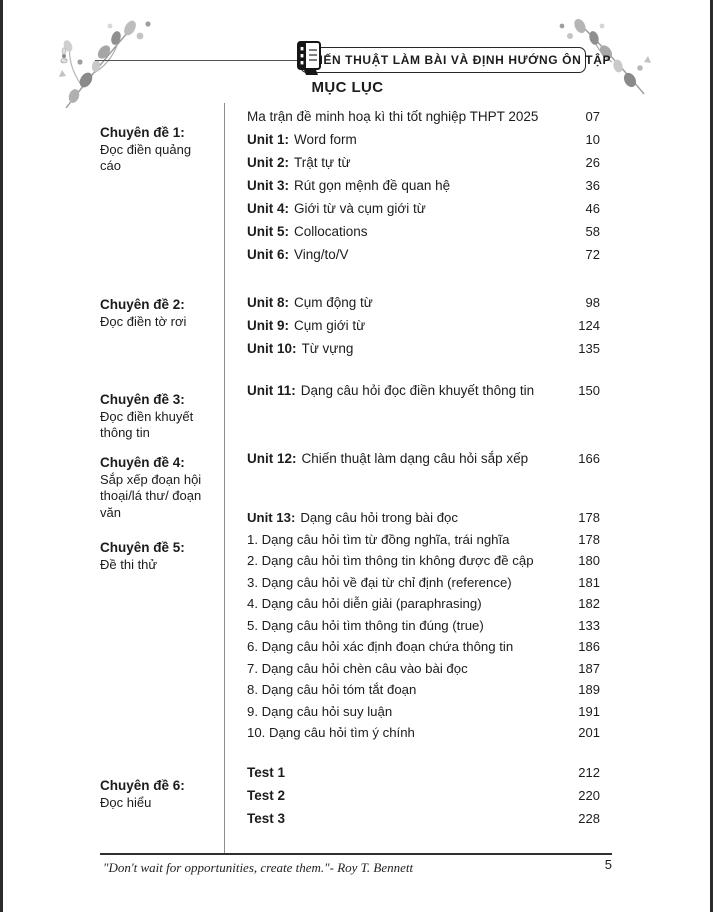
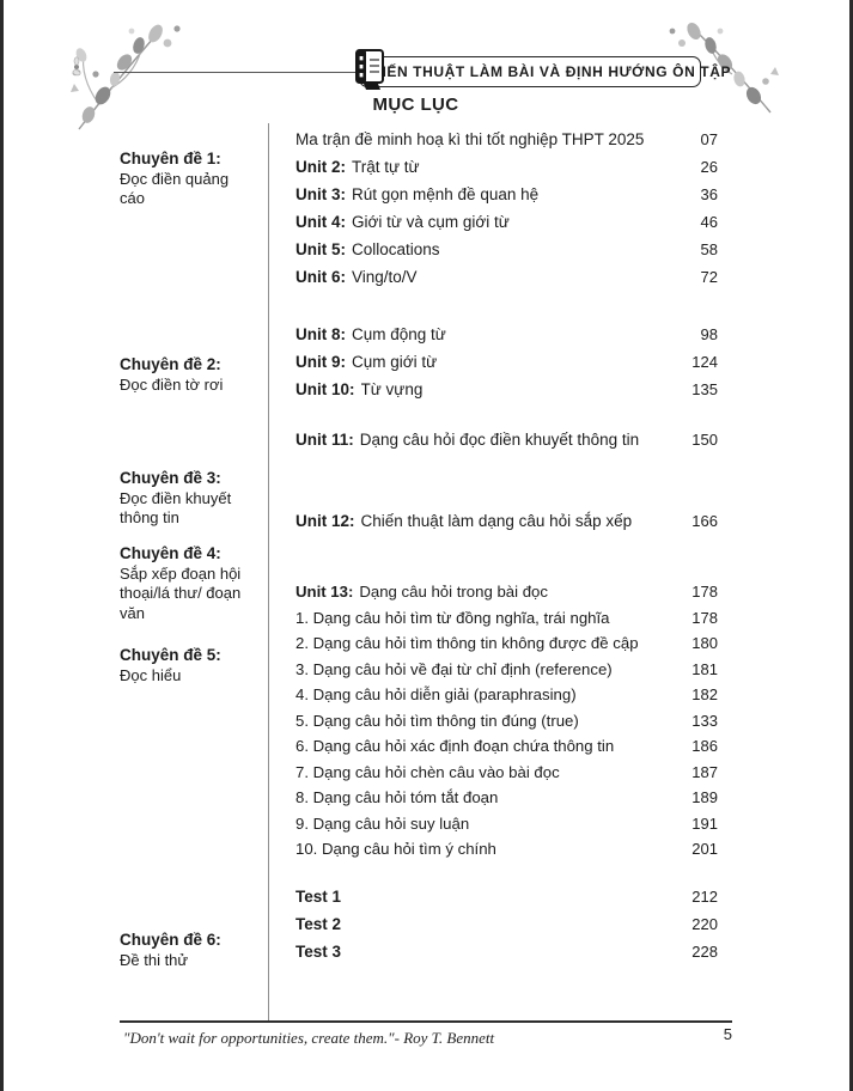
  IẾN THUẬT LÀM BÀI VÀ ĐỊNH HƯỚNG ÔN TẬP
  MỤC LỤC
  Chuyên đề 1:
  Đọc điền quảng
  cáo
  Chuyên đề 2:
  Đọc điền tờ rơi
  Chuyên đề 3:
  Đọc điền khuyết
  thông tin
  Chuyên đề 4:
  Sắp xếp đoạn hội
  thoại/lá thư/ đoạn
  văn
  Chuyên đề 5:
- Đề thi thử
+ Đọc hiểu
  Chuyên đề 6:
- Đọc hiểu
+ Đề thi thử
  Ma trận đề minh hoạ kì thi tốt nghiệp THPT 2025
  07
- Unit 1:
- Word form
- 10
  Unit 2:
  Trật tự từ
  26
  Unit 3:
  Rút gọn mệnh đề quan hệ
  36
  Unit 4:
  Giới từ và cụm giới từ
  46
  Unit 5:
  Collocations
  58
  Unit 6:
  Ving/to/V
  72
  Unit 8:
  Cụm động từ
  98
  Unit 9:
  Cụm giới từ
  124
  Unit 10:
  Từ vựng
  135
  Unit 11:
  Dạng câu hỏi đọc điền khuyết thông tin
  150
  Unit 12:
  Chiến thuật làm dạng câu hỏi sắp xếp
  166
  Unit 13:
  Dạng câu hỏi trong bài đọc
  178
  1. Dạng câu hỏi tìm từ đồng nghĩa, trái nghĩa
  178
  2. Dạng câu hỏi tìm thông tin không được đề cập
  180
  3. Dạng câu hỏi về đại từ chỉ định (reference)
  181
  4. Dạng câu hỏi diễn giải (paraphrasing)
  182
  5. Dạng câu hỏi tìm thông tin đúng (true)
  133
  6. Dạng câu hỏi xác định đoạn chứa thông tin
  186
  7. Dạng câu hỏi chèn câu vào bài đọc
  187
  8. Dạng câu hỏi tóm tắt đoạn
  189
  9. Dạng câu hỏi suy luận
  191
  10. Dạng câu hỏi tìm ý chính
  201
  Test 1
  212
  Test 2
  220
  Test 3
  228
  "Don't wait for opportunities, create them."- Roy T. Bennett
  5
